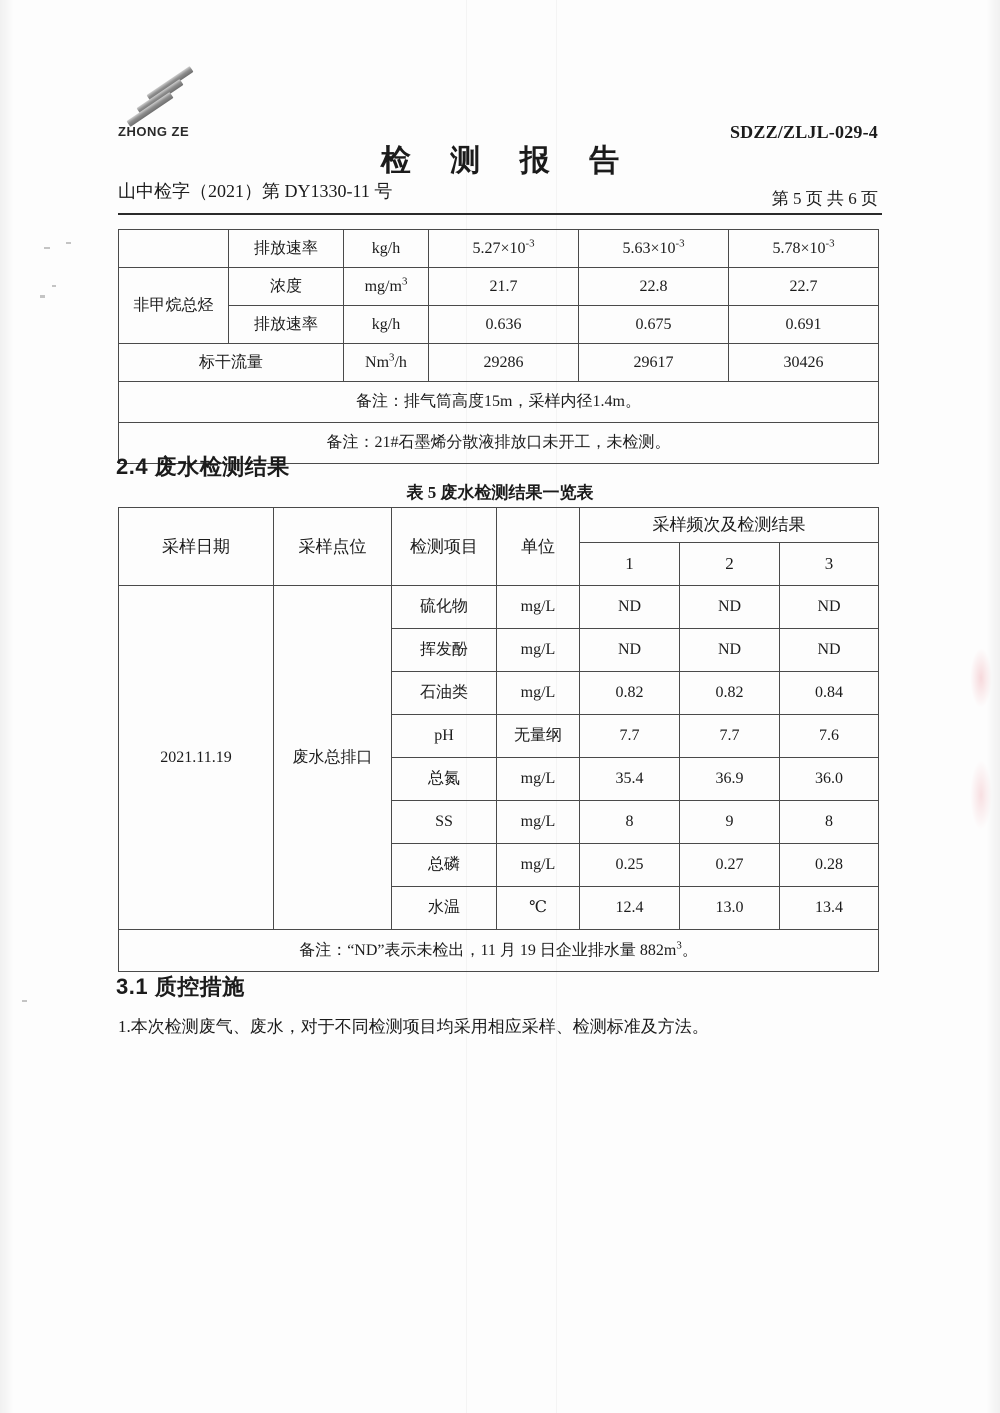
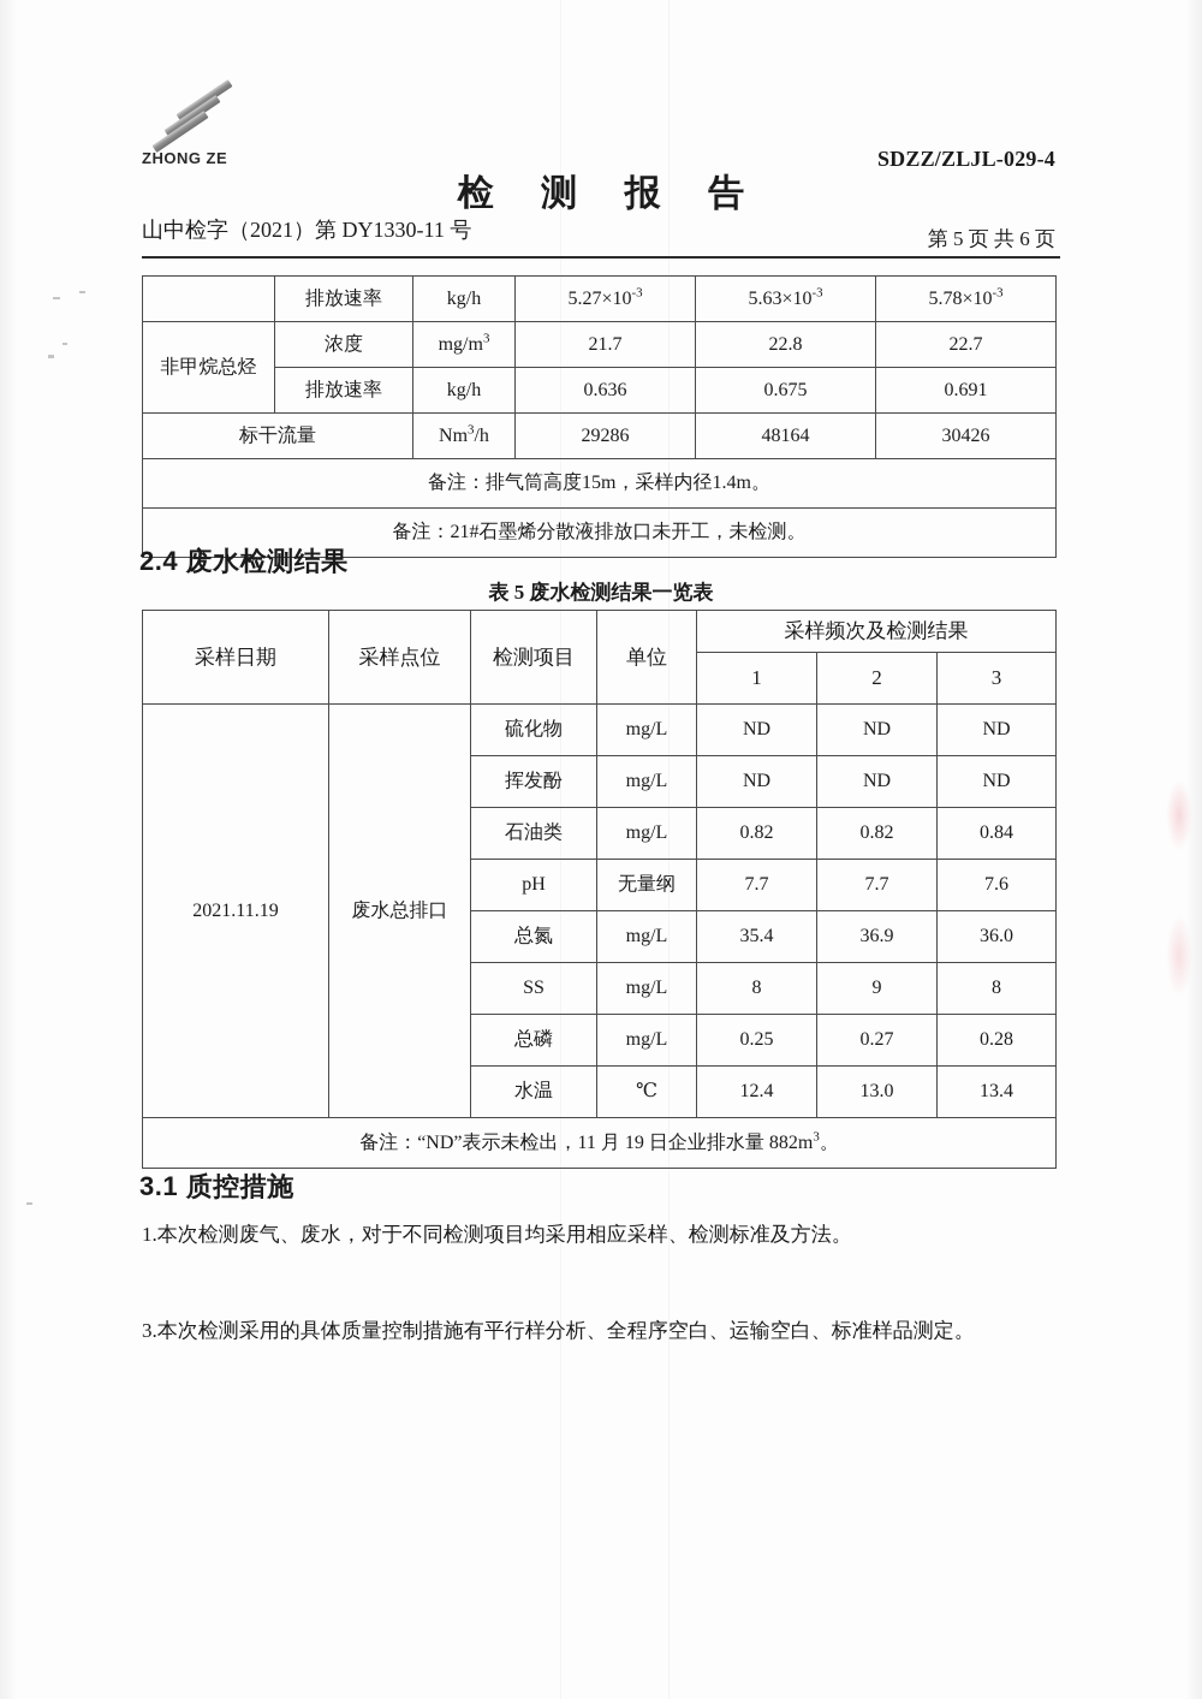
  ZHONG ZE
  SDZZ/ZLJL-029-4
  检 测 报 告
  山中检字（2021）第 DY1330-11 号
  第 5 页 共 6 页
  	排放速率	kg/h	5.27×10-3	5.63×10-3	5.78×10-3
  非甲烷总烃	浓度	mg/m3	21.7	22.8	22.7
  排放速率	kg/h	0.636	0.675	0.691
- 标干流量	Nm3/h	29286	29617	30426
+ 标干流量	Nm3/h	29286	48164	30426
  备注：排气筒高度15m，采样内径1.4m。
  备注：21#石墨烯分散液排放口未开工，未检测。
  2.4 废水检测结果
  表 5 废水检测结果一览表
  采样日期	采样点位	检测项目	单位	采样频次及检测结果
  1	2	3
  2021.11.19	废水总排口	硫化物	mg/L	ND	ND	ND
  挥发酚	mg/L	ND	ND	ND
  石油类	mg/L	0.82	0.82	0.84
  pH	无量纲	7.7	7.7	7.6
  总氮	mg/L	35.4	36.9	36.0
  SS	mg/L	8	9	8
  总磷	mg/L	0.25	0.27	0.28
  水温	℃	12.4	13.0	13.4
  备注：“ND”表示未检出，11 月 19 日企业排水量 882m3。
  3.1 质控措施
  1.本次检测废气、废水，对于不同检测项目均采用相应采样、检测标准及方法。
+ 3.本次检测采用的具体质量控制措施有平行样分析、全程序空白、运输空白、标准样品测定。
